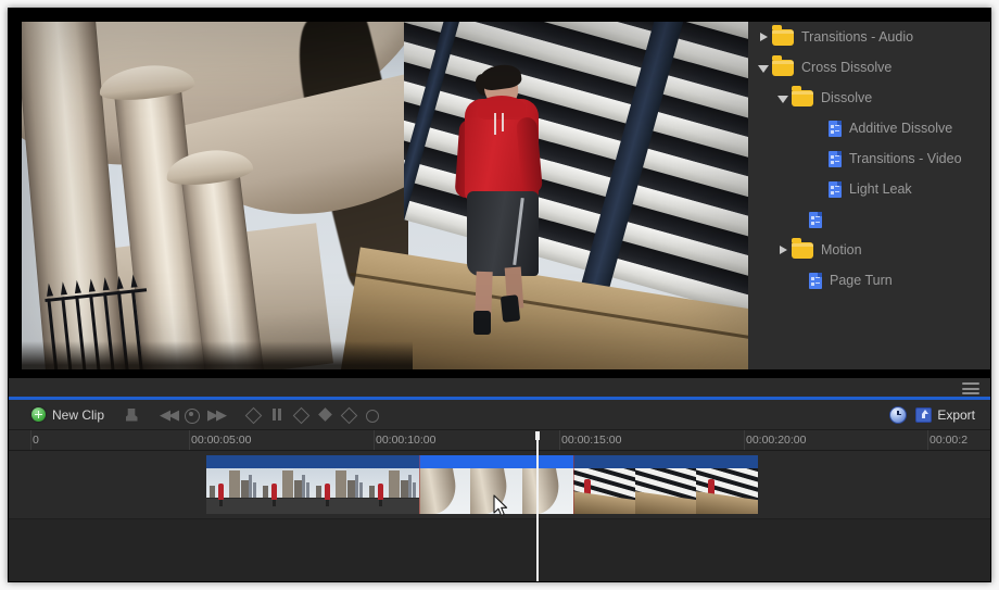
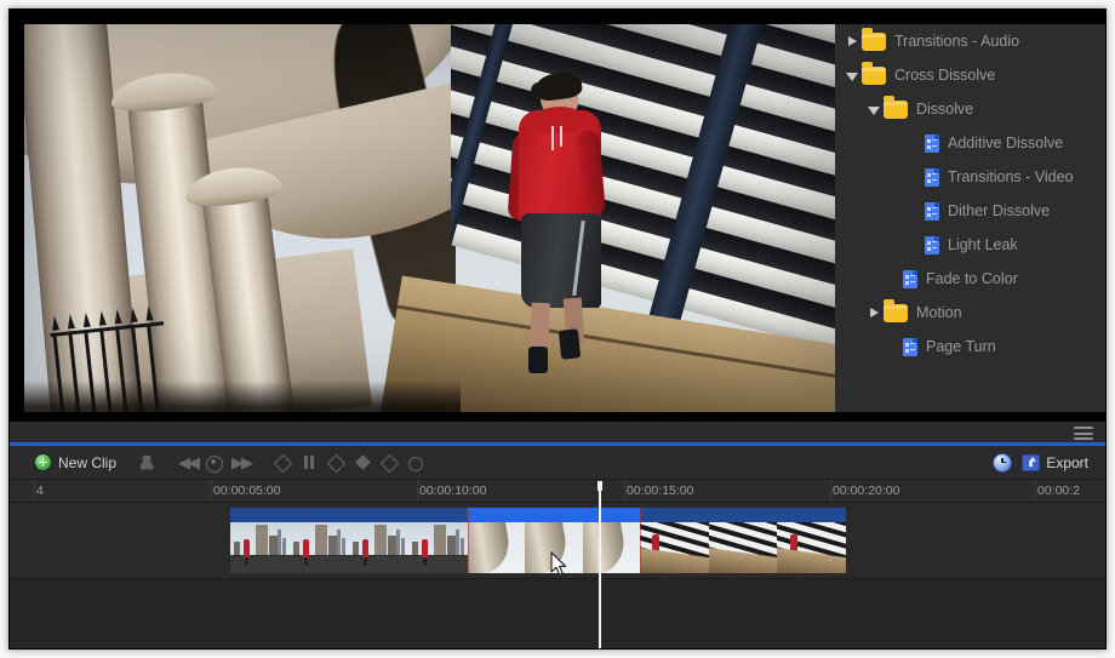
  Transitions - Audio
  Cross Dissolve
  Dissolve
  Additive Dissolve
  Transitions - Video
+ Dither Dissolve
  Light Leak
+ Fade to Color
  Motion
  Page Turn
  New Clip
  ◀◀
  ▶▶
  Export
- 0
+ 4
  00:00:05:00
  00:00:10:00
  00:00:15:00
  00:00:20:00
  00:00:2
